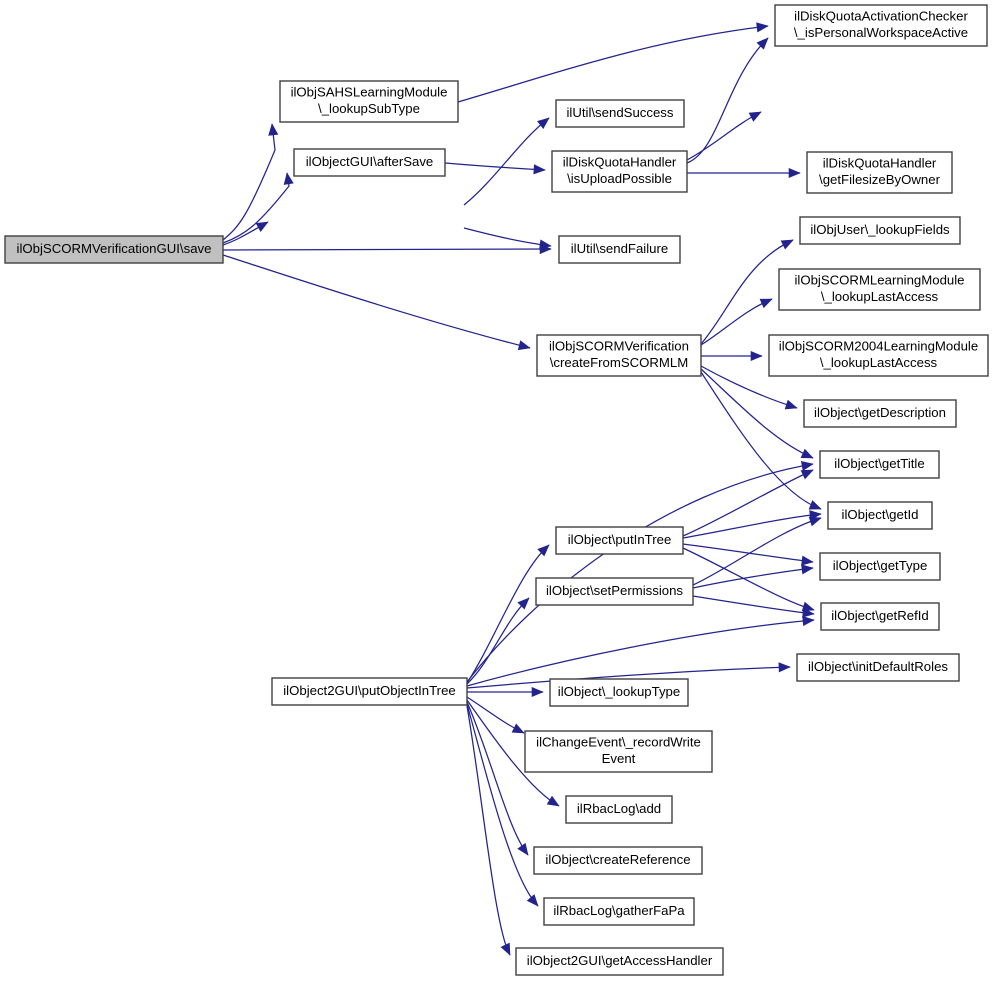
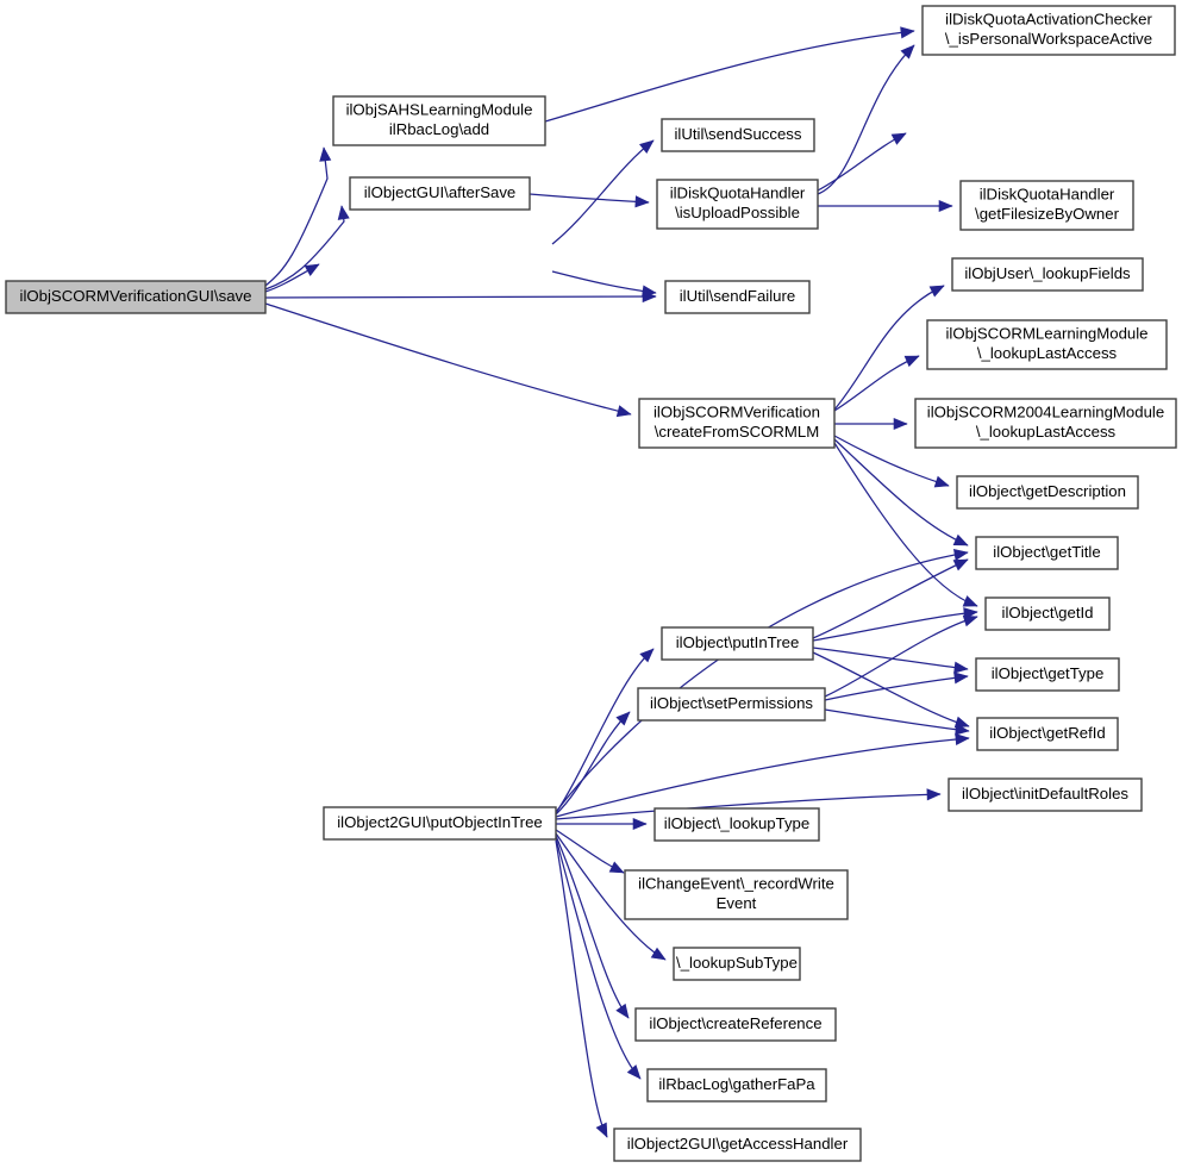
  ilObjSCORMVerificationGUI\save
  ilObjSAHSLearningModule
- \_lookupSubType
+ ilRbacLog\add
  ilObjectGUI\afterSave
  ilUtil\sendSuccess
  ilDiskQuotaHandler
  \isUploadPossible
  ilUtil\sendFailure
  ilObjSCORMVerification
  \createFromSCORMLM
  ilDiskQuotaActivationChecker
  \_isPersonalWorkspaceActive
  ilDiskQuotaHandler
  \getFilesizeByOwner
  ilObjUser\_lookupFields
  ilObjSCORMLearningModule
  \_lookupLastAccess
  ilObjSCORM2004LearningModule
  \_lookupLastAccess
  ilObject\getDescription
  ilObject\getTitle
  ilObject\getId
  ilObject\putInTree
  ilObject\getType
  ilObject\setPermissions
  ilObject\getRefId
  ilObject\initDefaultRoles
  ilObject2GUI\putObjectInTree
  ilObject\_lookupType
  ilChangeEvent\_recordWrite
  Event
- ilRbacLog\add
+ \_lookupSubType
  ilObject\createReference
  ilRbacLog\gatherFaPa
  ilObject2GUI\getAccessHandler
